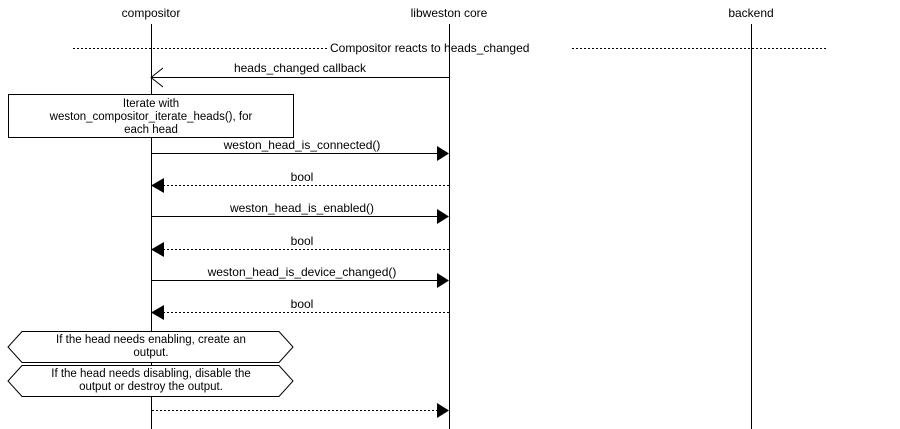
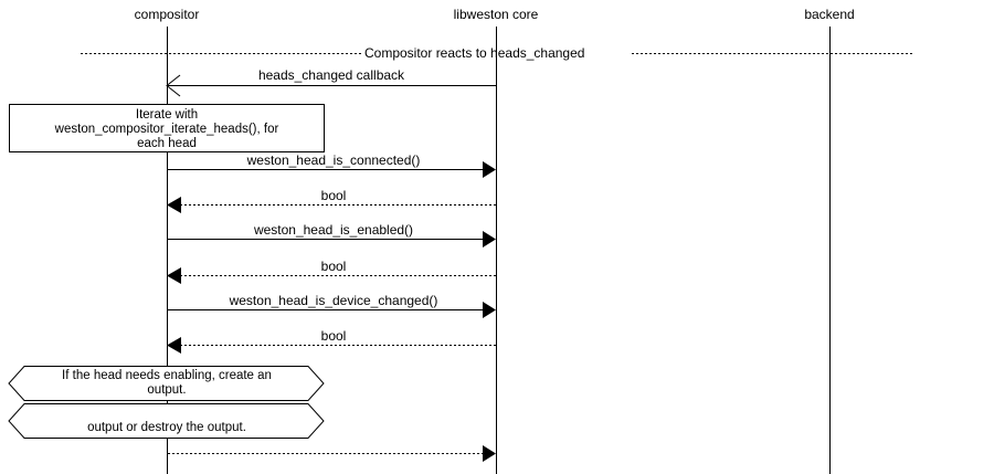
  compositor
  libweston core
  backend
  Compositor reacts to heads_changed
  heads_changed callback
  weston_head_is_connected()
  bool
  weston_head_is_enabled()
  bool
  weston_head_is_device_changed()
  bool
  Iterate with
  weston_compositor_iterate_heads(), for
  each head
  If the head needs enabling, create an
  output.
- If the head needs disabling, disable the
  output or destroy the output.
